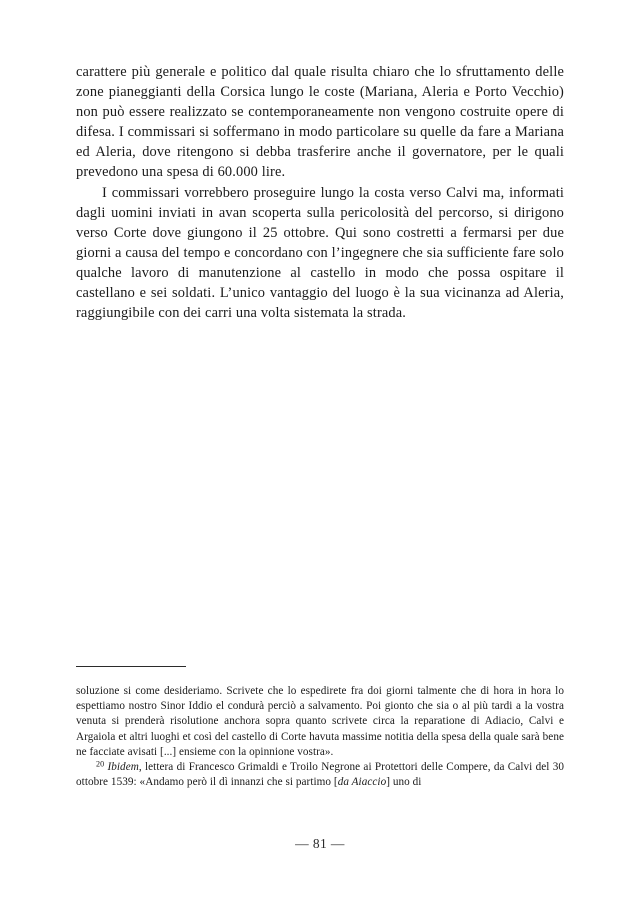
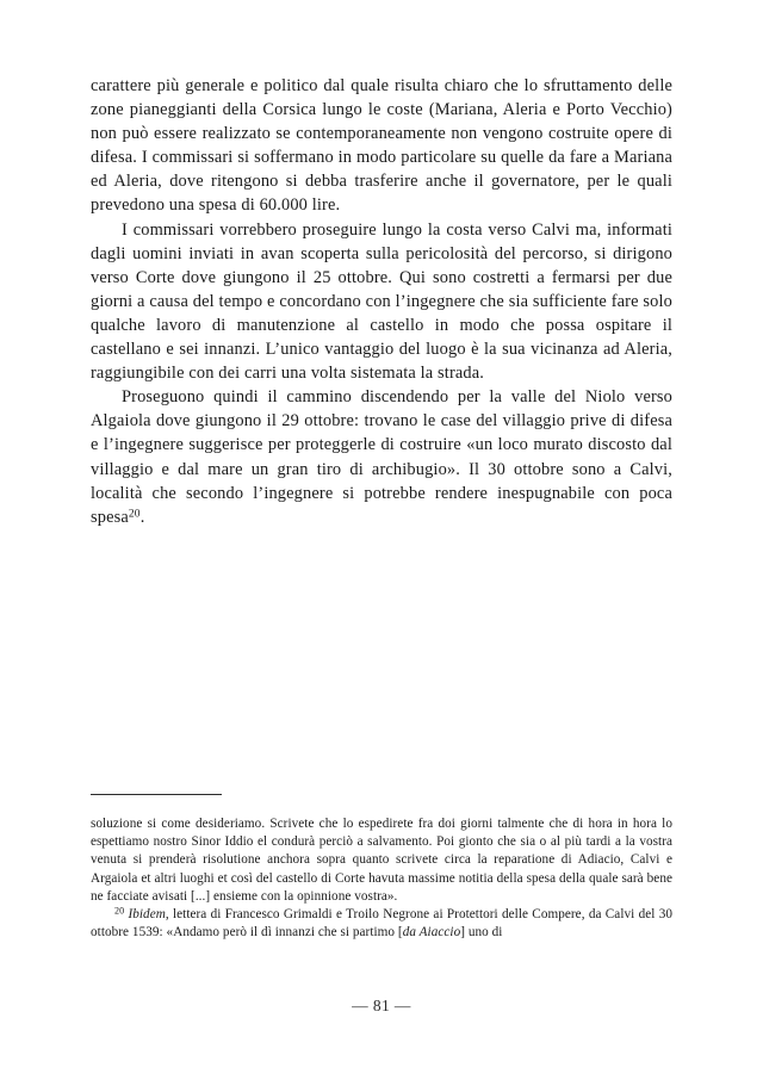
  carattere più generale e politico dal quale risulta chiaro che lo sfruttamento delle zone pianeggianti della Corsica lungo le coste (Mariana, Aleria e Porto Vecchio) non può essere realizzato se contemporaneamente non vengono costruite opere di difesa. I commissari si soffermano in modo particolare su quelle da fare a Mariana ed Aleria, dove ritengono si debba trasferire anche il governatore, per le quali prevedono una spesa di 60.000 lire.
- I commissari vorrebbero proseguire lungo la costa verso Calvi ma, informati dagli uomini inviati in avan scoperta sulla pericolosità del percorso, si dirigono verso Corte dove giungono il 25 ottobre. Qui sono costretti a fermarsi per due giorni a causa del tempo e concordano con l’ingegnere che sia sufficiente fare solo qualche lavoro di manutenzione al castello in modo che possa ospitare il castellano e sei soldati. L’unico vantaggio del luogo è la sua vicinanza ad Aleria, raggiungibile con dei carri una volta sistemata la strada.
+ I commissari vorrebbero proseguire lungo la costa verso Calvi ma, informati dagli uomini inviati in avan scoperta sulla pericolosità del percorso, si dirigono verso Corte dove giungono il 25 ottobre. Qui sono costretti a fermarsi per due giorni a causa del tempo e concordano con l’ingegnere che sia sufficiente fare solo qualche lavoro di manutenzione al castello in modo che possa ospitare il castellano e sei innanzi. L’unico vantaggio del luogo è la sua vicinanza ad Aleria, raggiungibile con dei carri una volta sistemata la strada.
+ Proseguono quindi il cammino discendendo per la valle del Niolo verso Algaiola dove giungono il 29 ottobre: trovano le case del villaggio prive di difesa e l’ingegnere suggerisce per proteggerle di costruire «un loco murato discosto dal villaggio e dal mare un gran tiro di archibugio». Il 30 ottobre sono a Calvi, località che secondo l’ingegnere si potrebbe rendere inespugnabile con poca spesa20.
  soluzione si come desideriamo. Scrivete che lo espedirete fra doi giorni talmente che di hora in hora lo espettiamo nostro Sinor Iddio el condurà perciò a salvamento. Poi gionto che sia o al più tardi a la vostra venuta si prenderà risolutione anchora sopra quanto scrivete circa la reparatione di Adiacio, Calvi e Argaiola et altri luoghi et così del castello di Corte havuta massime notitia della spesa della quale sarà bene ne facciate avisati [...] ensieme con la opinnione vostra».
  20 Ibidem, lettera di Francesco Grimaldi e Troilo Negrone ai Protettori delle Compere, da Calvi del 30 ottobre 1539: «Andamo però il dì innanzi che si partimo [da Aiaccio] uno di
  — 81 —
